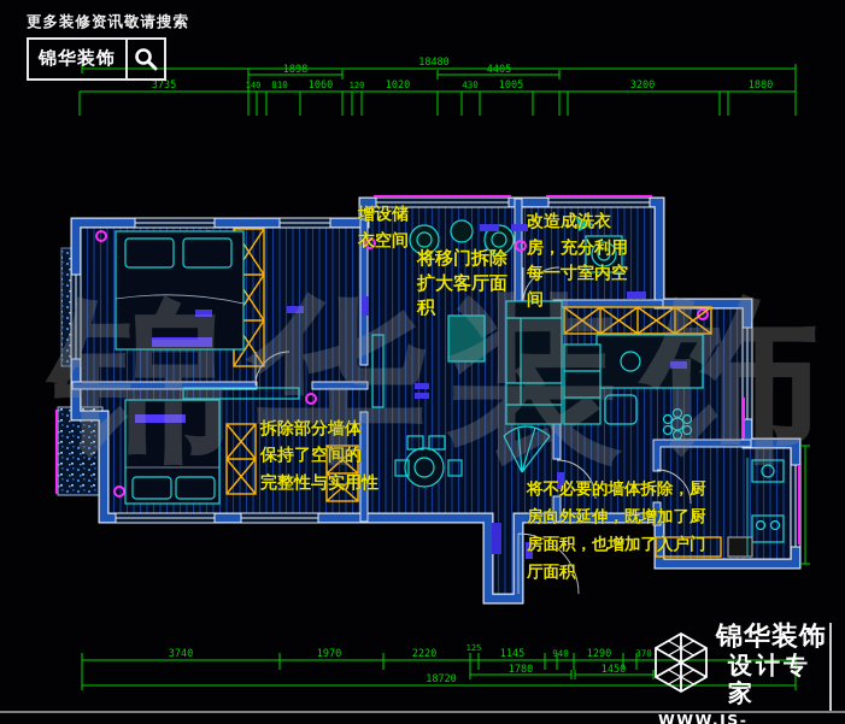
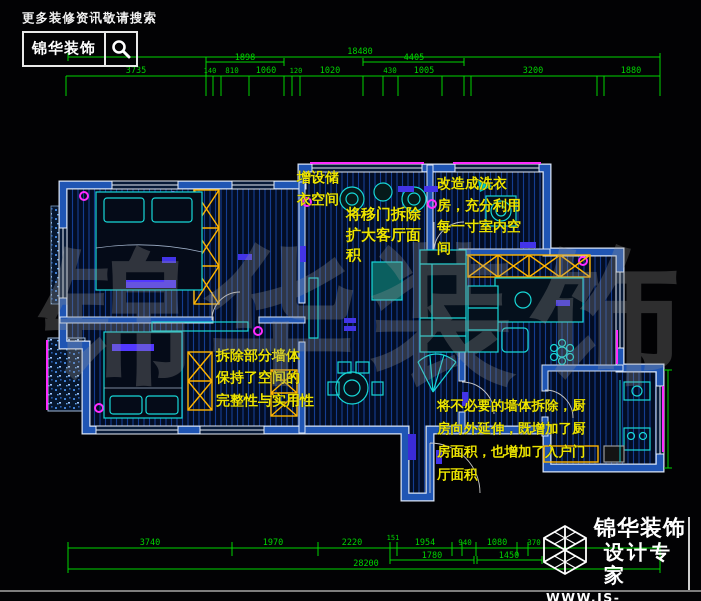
  18480
  1898
  4405
  3735
  140
  810
  1060
  120
  1020
  430
  1005
  3200
  1880
  3740
  1970
  2220
- 125
+ 151
- 1145
+ 1954
  940
- 1290
+ 1080
  370
  1780
  1450
- 18720
+ 28200
  锦
  华
  装
  饰
  增设储
  衣空间
  将移门拆除
  扩大客厅面
  积
  改造成洗衣
  房，充分利用
  每一寸室内空
  间
  拆除部分墙体
  保持了空间的
  完整性与实用性
  将不必要的墙体拆除，厨
  房向外延伸，既增加了厨
  房面积，也增加了入户门
  厅面积
  更多装修资讯敬请搜索
  锦华装饰
  锦华装饰
  设计专家
